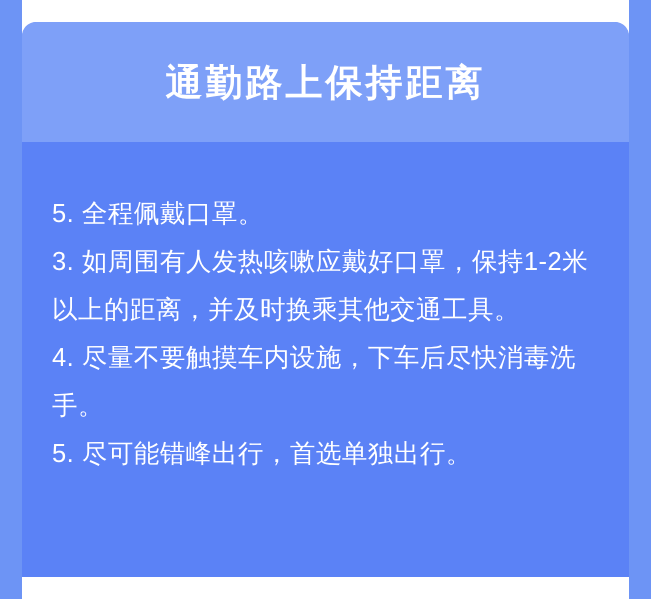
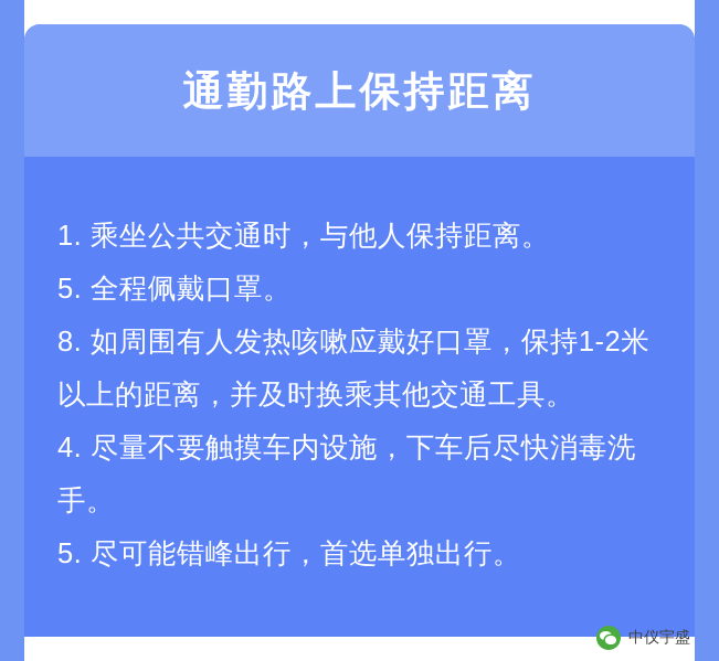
  通勤路上保持距离
+ 1. 乘坐公共交通时，与他人保持距离。
  5. 全程佩戴口罩。
- 3. 如周围有人发热咳嗽应戴好口罩，保持1-2米以上的距离，并及时换乘其他交通工具。
+ 8. 如周围有人发热咳嗽应戴好口罩，保持1-2米以上的距离，并及时换乘其他交通工具。
  4. 尽量不要触摸车内设施，下车后尽快消毒洗手。
  5. 尽可能错峰出行，首选单独出行。
+ 中仪宇盛
